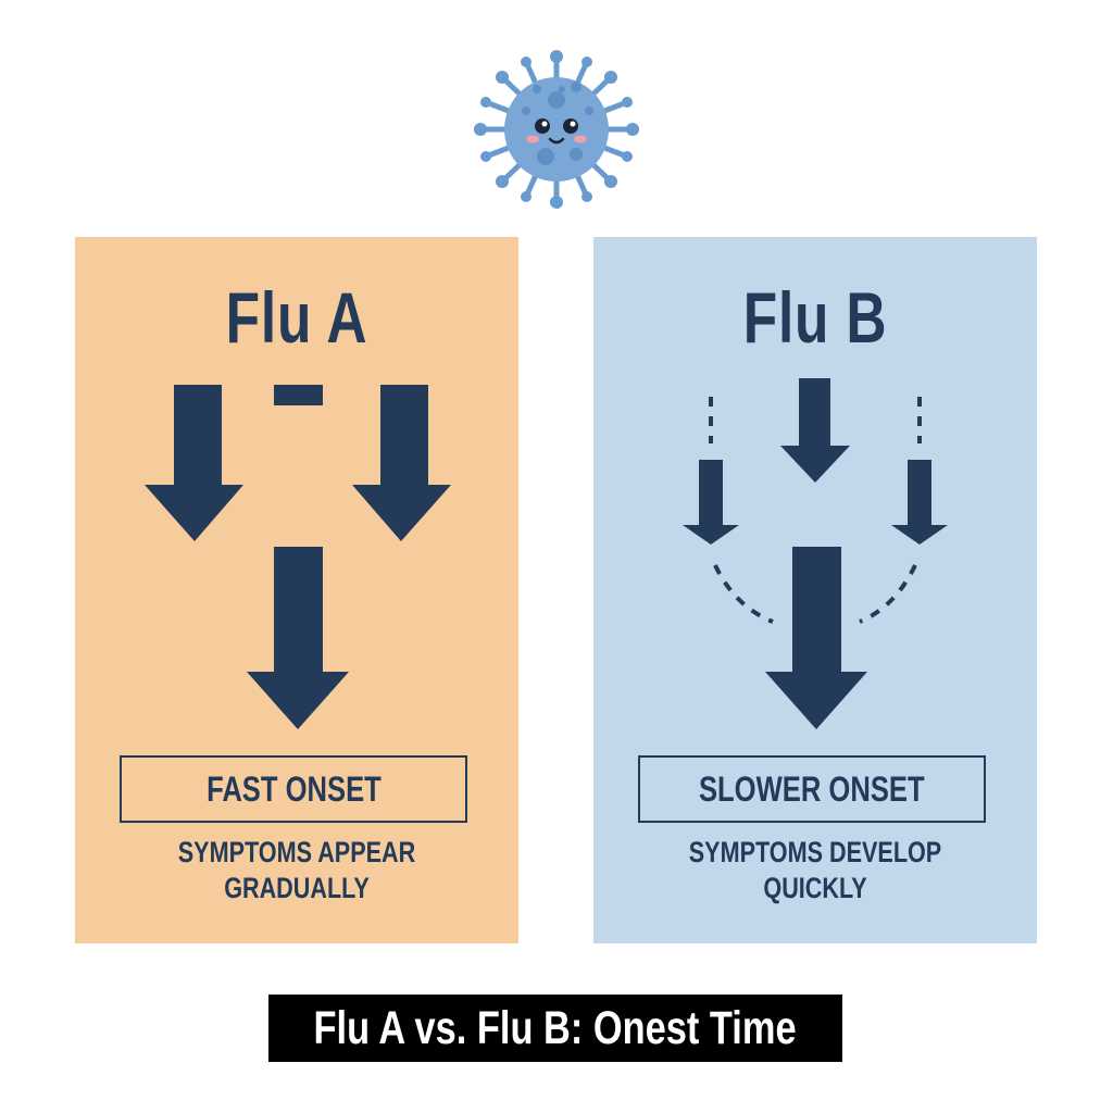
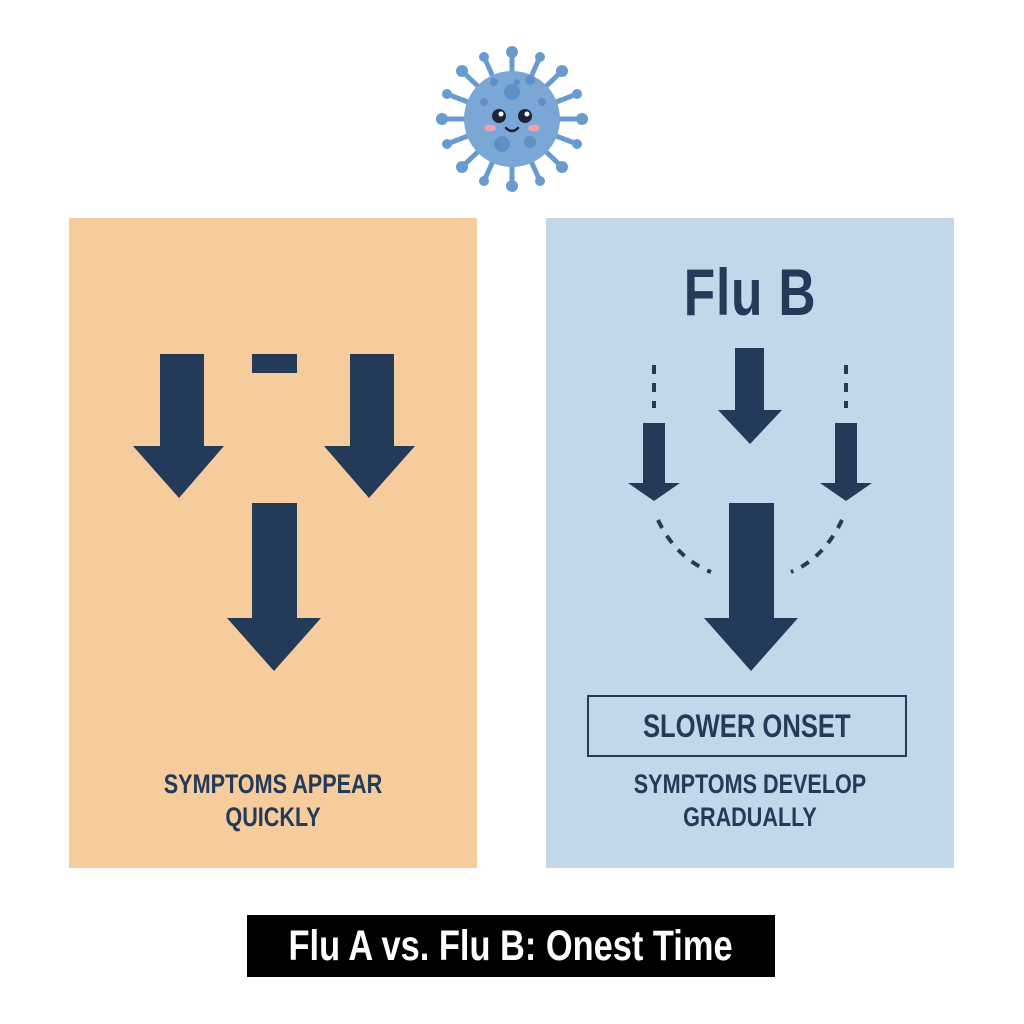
- Flu A
- FAST ONSET
  SYMPTOMS APPEAR
- GRADUALLY
+ QUICKLY
  Flu B
  SLOWER ONSET
  SYMPTOMS DEVELOP
- QUICKLY
+ GRADUALLY
  Flu A vs. Flu B: Onest Time
